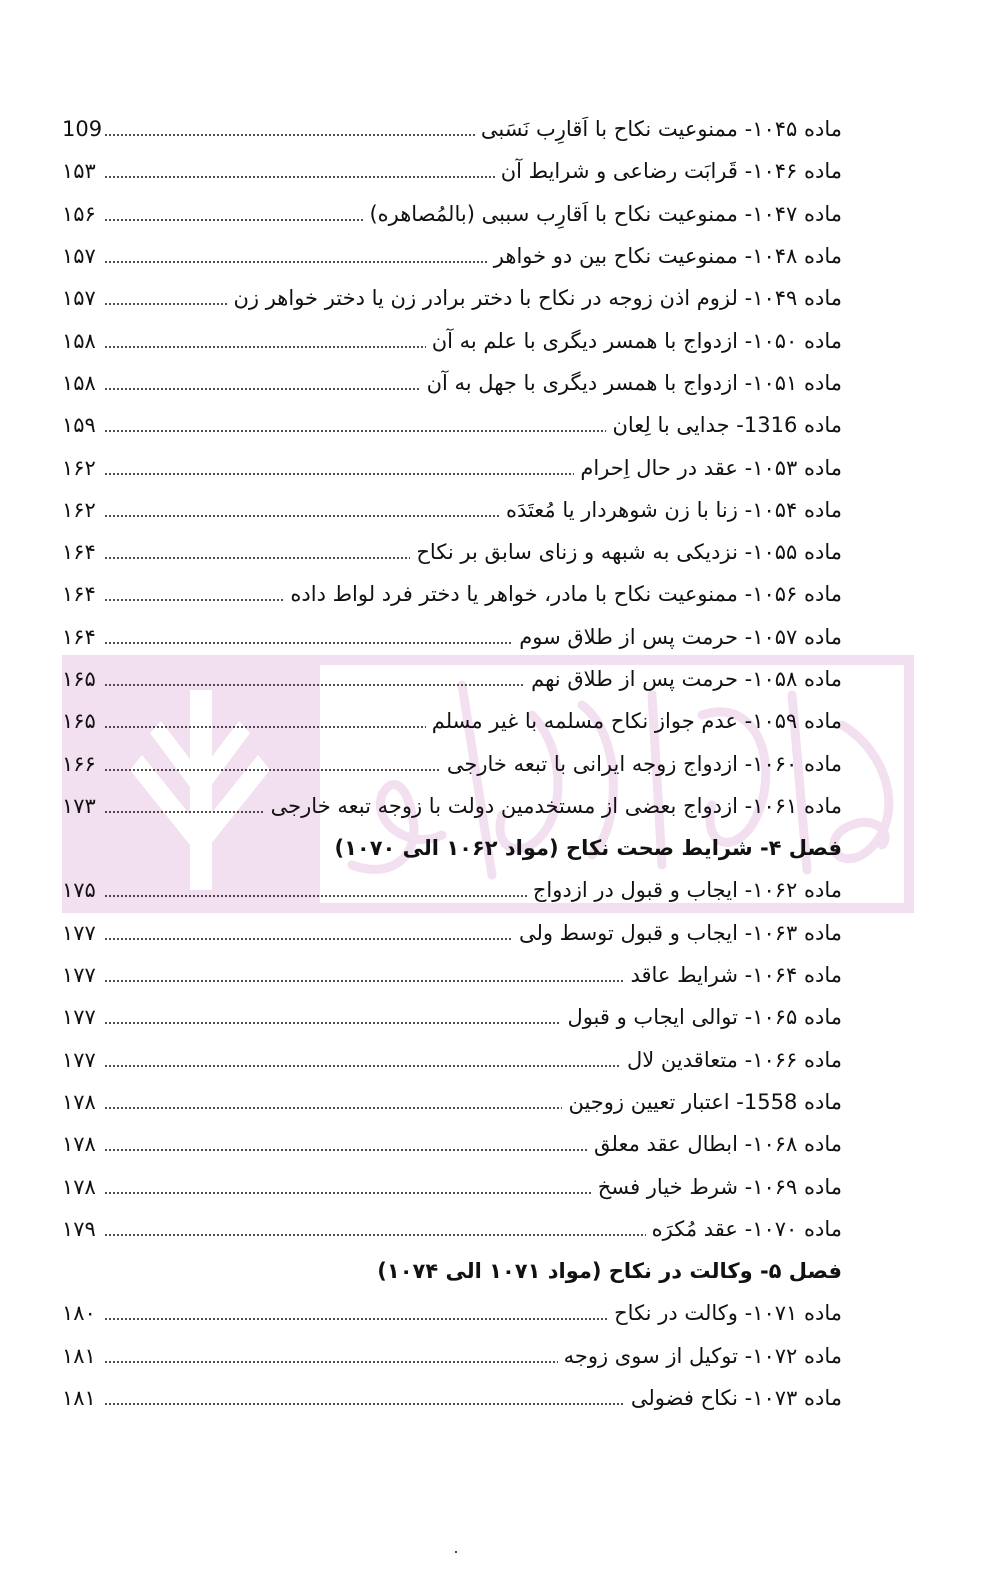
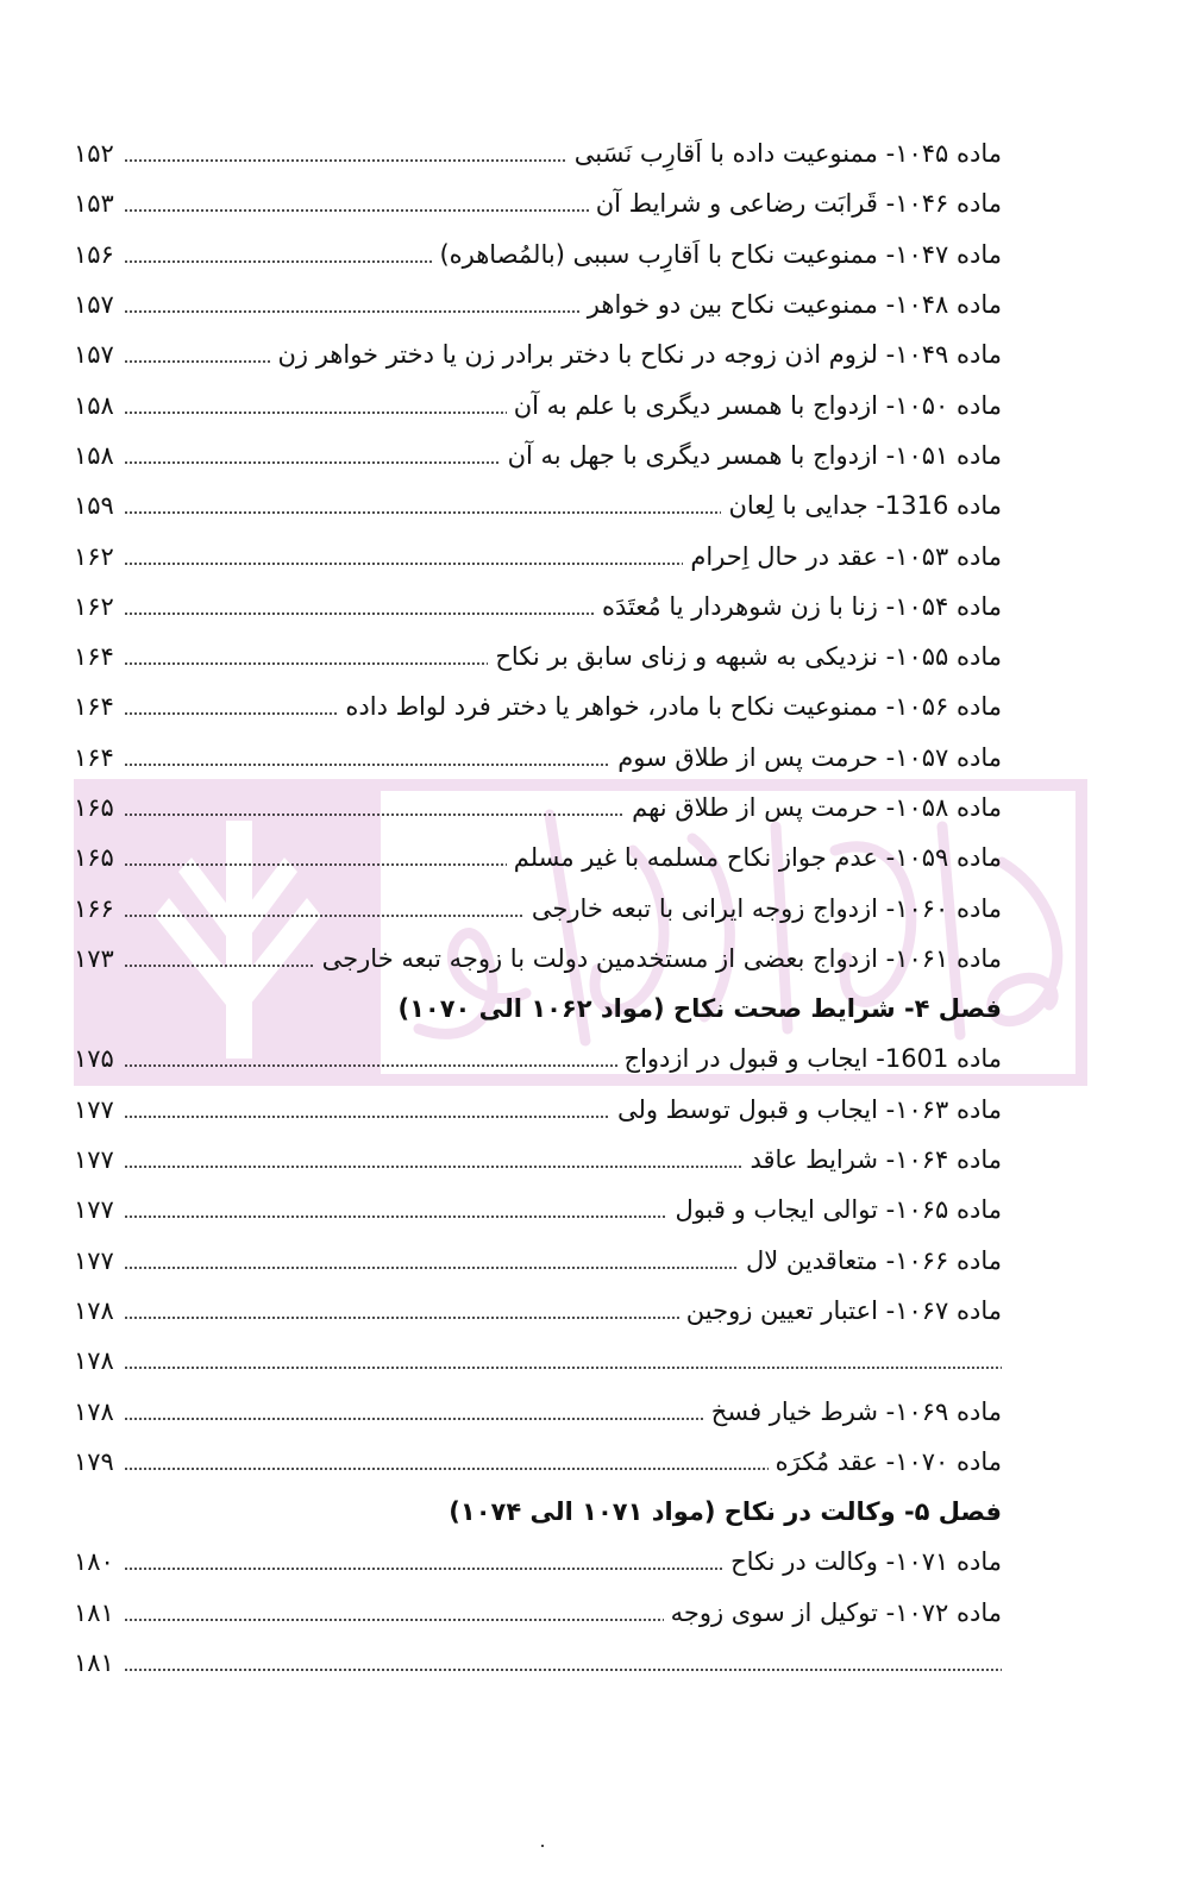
- ماده ۱۰۴۵- ممنوعیت نکاح با اَقارِب نَسَبی
+ ماده ۱۰۴۵- ممنوعیت داده با اَقارِب نَسَبی
- 109
+ ۱۵۲
  ماده ۱۰۴۶- قَرابَت رضاعی و شرایط آن
  ۱۵۳
  ماده ۱۰۴۷- ممنوعیت نکاح با اَقارِب سببی (بالمُصاهره)
  ۱۵۶
  ماده ۱۰۴۸- ممنوعیت نکاح بین دو خواهر
  ۱۵۷
  ماده ۱۰۴۹- لزوم اذن زوجه در نکاح با دختر برادر زن یا دختر خواهر زن
  ۱۵۷
  ماده ۱۰۵۰- ازدواج با همسر دیگری با علم به آن
  ۱۵۸
  ماده ۱۰۵۱- ازدواج با همسر دیگری با جهل به آن
  ۱۵۸
  ماده 1316- جدایی با لِعان
  ۱۵۹
  ماده ۱۰۵۳- عقد در حال اِحرام
  ۱۶۲
  ماده ۱۰۵۴- زنا با زن شوهردار یا مُعتَدَه
  ۱۶۲
  ماده ۱۰۵۵- نزدیکی به شبهه و زنای سابق بر نکاح
  ۱۶۴
  ماده ۱۰۵۶- ممنوعیت نکاح با مادر، خواهر یا دختر فرد لواط داده
  ۱۶۴
  ماده ۱۰۵۷- حرمت پس از طلاق سوم
  ۱۶۴
  ماده ۱۰۵۸- حرمت پس از طلاق نهم
  ۱۶۵
  ماده ۱۰۵۹- عدم جواز نکاح مسلمه با غیر مسلم
  ۱۶۵
  ماده ۱۰۶۰- ازدواج زوجه ایرانی با تبعه خارجی
  ۱۶۶
  ماده ۱۰۶۱- ازدواج بعضی از مستخدمین دولت با زوجه تبعه خارجی
  ۱۷۳
  فصل ۴- شرایط صحت نکاح (مواد ۱۰۶۲ الی ۱۰۷۰)
- ماده ۱۰۶۲- ایجاب و قبول در ازدواج
+ ماده 1601- ایجاب و قبول در ازدواج
  ۱۷۵
  ماده ۱۰۶۳- ایجاب و قبول توسط ولی
  ۱۷۷
  ماده ۱۰۶۴- شرایط عاقد
  ۱۷۷
  ماده ۱۰۶۵- توالی ایجاب و قبول
  ۱۷۷
  ماده ۱۰۶۶- متعاقدین لال
  ۱۷۷
- ماده 1558- اعتبار تعیین زوجین
+ ماده ۱۰۶۷- اعتبار تعیین زوجین
  ۱۷۸
- ماده ۱۰۶۸- ابطال عقد معلق
  ۱۷۸
  ماده ۱۰۶۹- شرط خیار فسخ
  ۱۷۸
  ماده ۱۰۷۰- عقد مُکرَه
  ۱۷۹
  فصل ۵- وکالت در نکاح (مواد ۱۰۷۱ الی ۱۰۷۴)
  ماده ۱۰۷۱- وکالت در نکاح
  ۱۸۰
  ماده ۱۰۷۲- توکیل از سوی زوجه
  ۱۸۱
- ماده ۱۰۷۳- نکاح فضولی
  ۱۸۱
